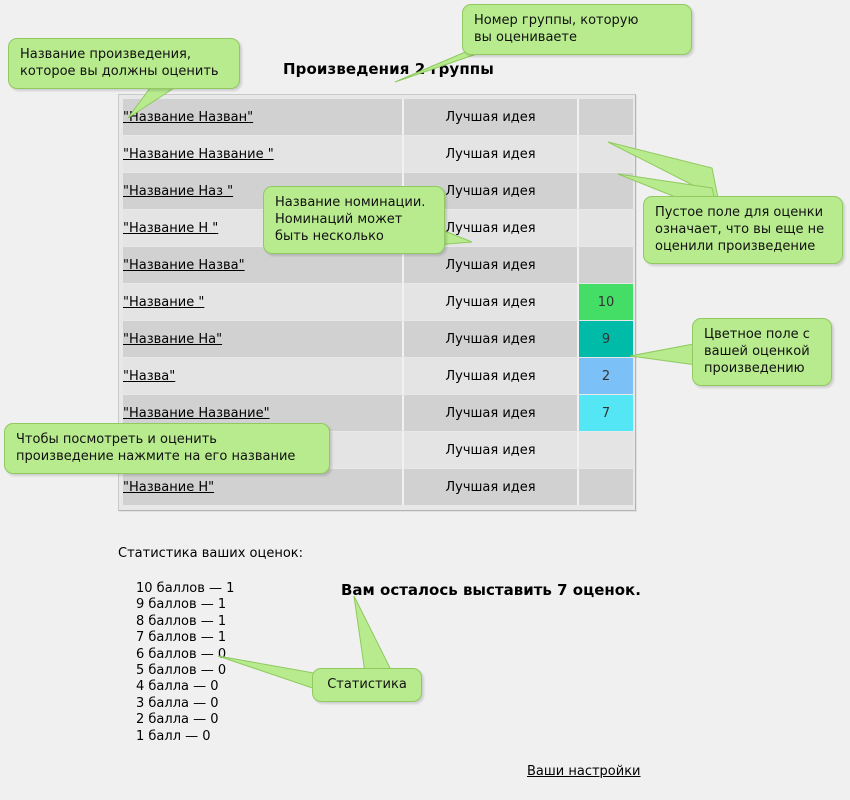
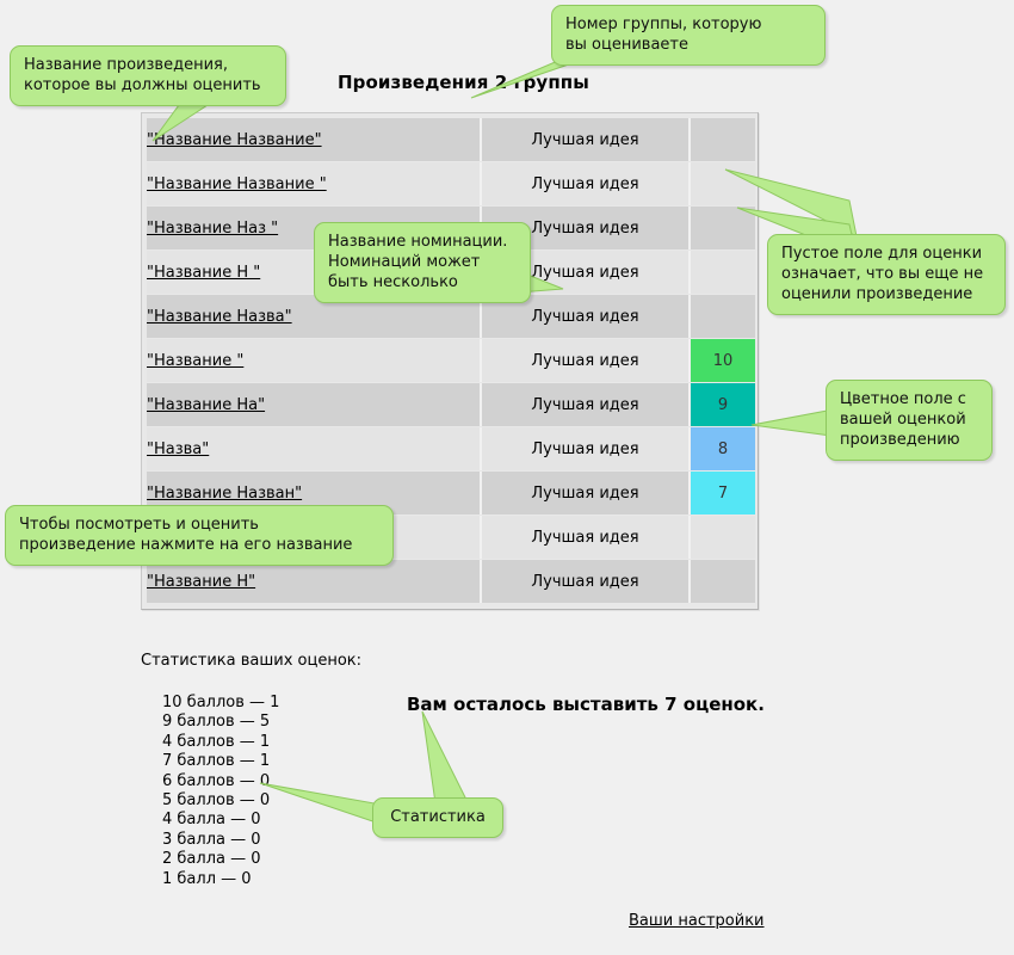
  Произведения 2 группы
- "Название Назван"	Лучшая идея
+ "Название Название"	Лучшая идея
  "Название Название "	Лучшая идея
  "Название Наз "	Лучшая идея
  "Название Н "	Лучшая идея
  "Название Назва"	Лучшая идея
  "Название "	Лучшая идея	10
  "Название На"	Лучшая идея	9
- "Назва"	Лучшая идея	2
+ "Назва"	Лучшая идея	8
- "Название Название"	Лучшая идея	7
+ "Название Назван"	Лучшая идея	7
  "Название Н"	Лучшая идея
  Статистика ваших оценок:
  10 баллов — 1
- 9 баллов — 1
+ 9 баллов — 5
- 8 баллов — 1
+ 4 баллов — 1
  7 баллов — 1
  6 баллов — 0
  5 баллов — 0
  4 балла — 0
  3 балла — 0
  2 балла — 0
  1 балл — 0
  Вам осталось выставить 7 оценок.
  Ваши настройки
  Название произведения,
  которое вы должны оценить
  Номер группы, которую
  вы оцениваете
  Название номинации.
  Номинаций может
  быть несколько
  Пустое поле для оценки
  означает, что вы еще не
  оценили произведение
  Цветное поле с
  вашей оценкой
  произведению
  Чтобы посмотреть и оценить
  произведение нажмите на его название
  Статистика
